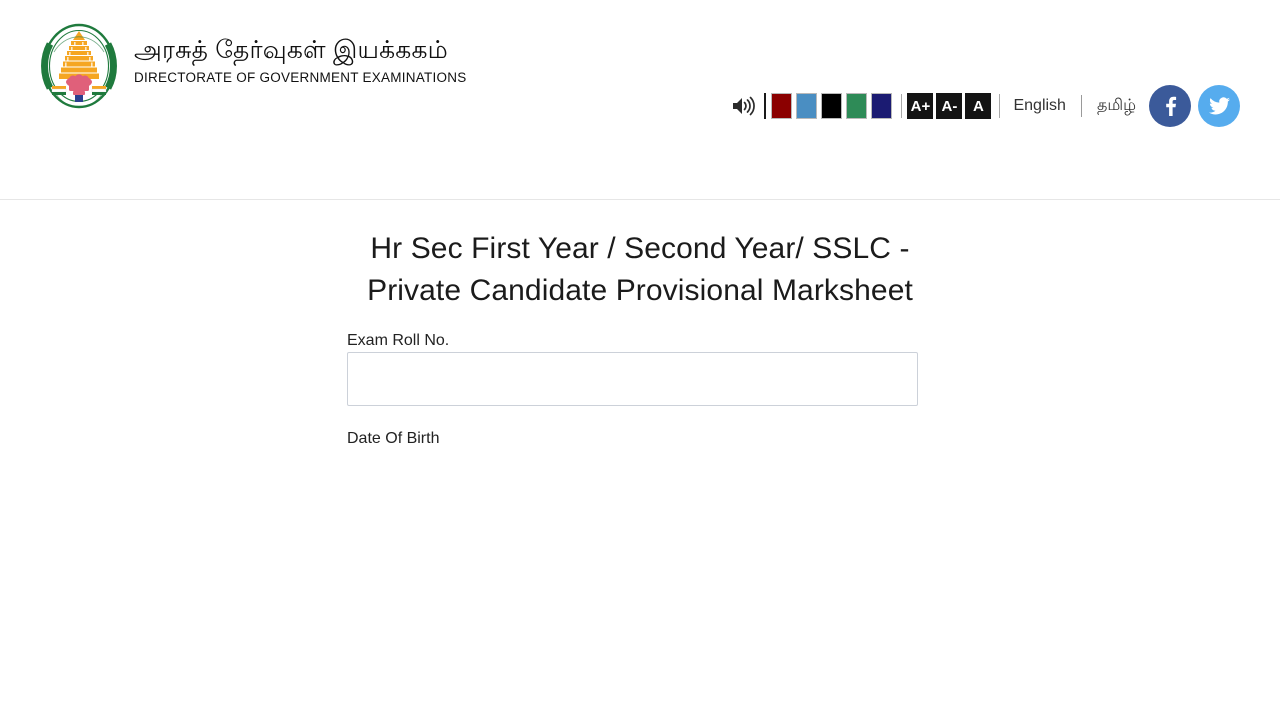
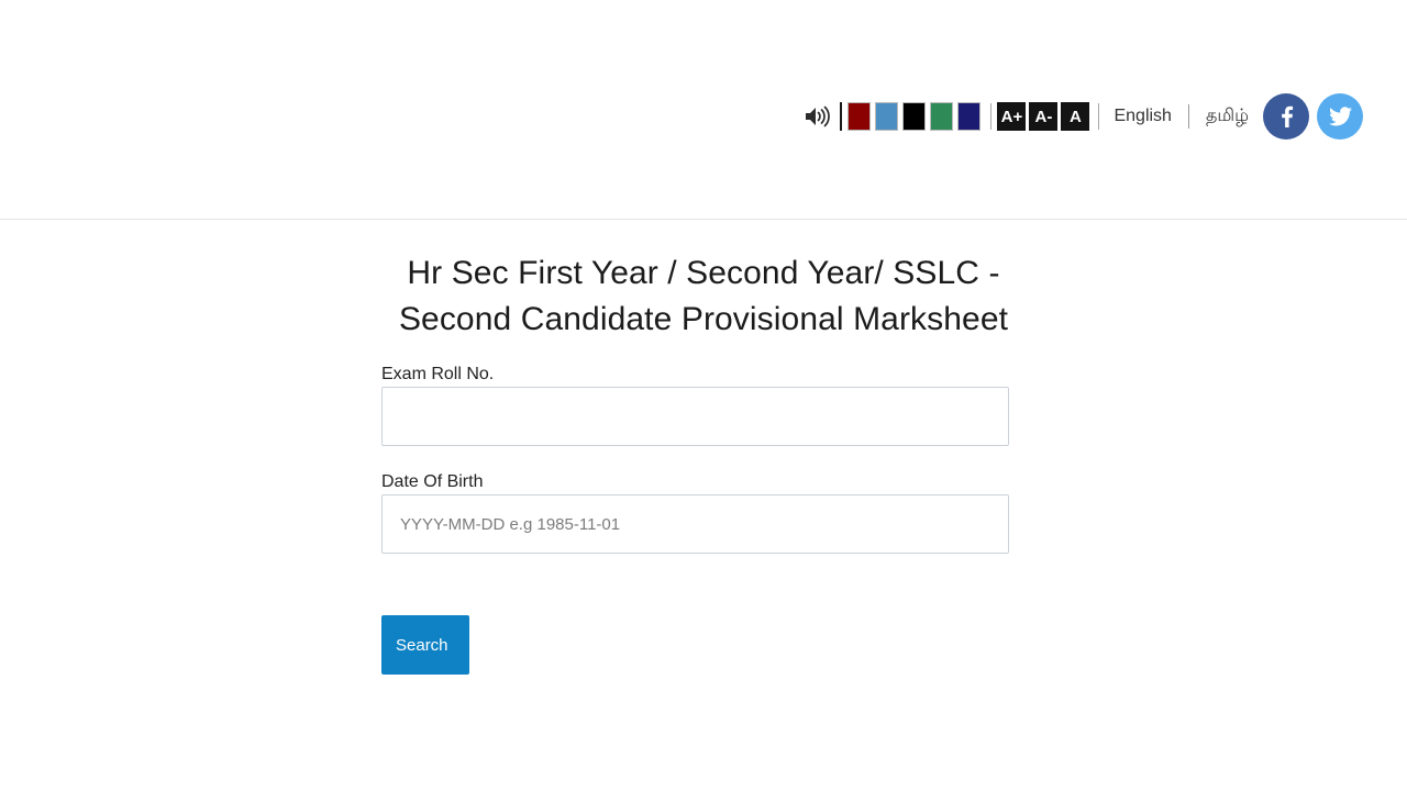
- அரசுத் தேர்வுகள் இயக்ககம்
- DIRECTORATE OF GOVERNMENT EXAMINATIONS
  A+
  A-
  A
  English
  தமிழ்
- Hr Sec First Year / Second Year/ SSLC - Private Candidate Provisional Marksheet
+ Hr Sec First Year / Second Year/ SSLC - Second Candidate Provisional Marksheet
  Exam Roll No. Date Of Birth
+ YYYY-MM-DD e.g 1985-11-01
+ Search
